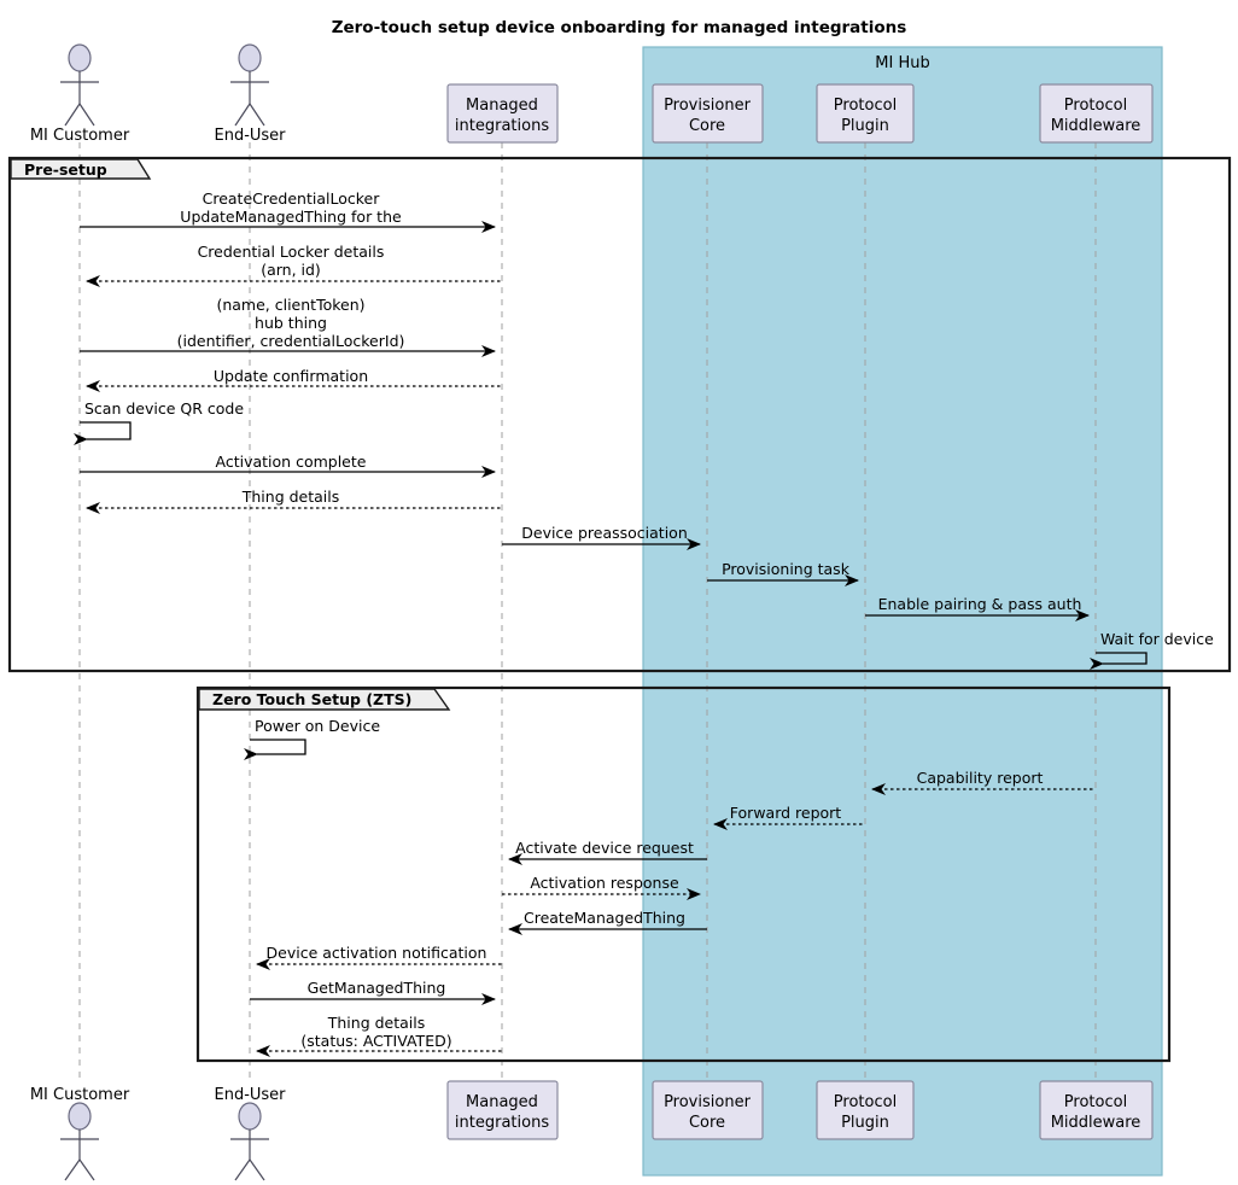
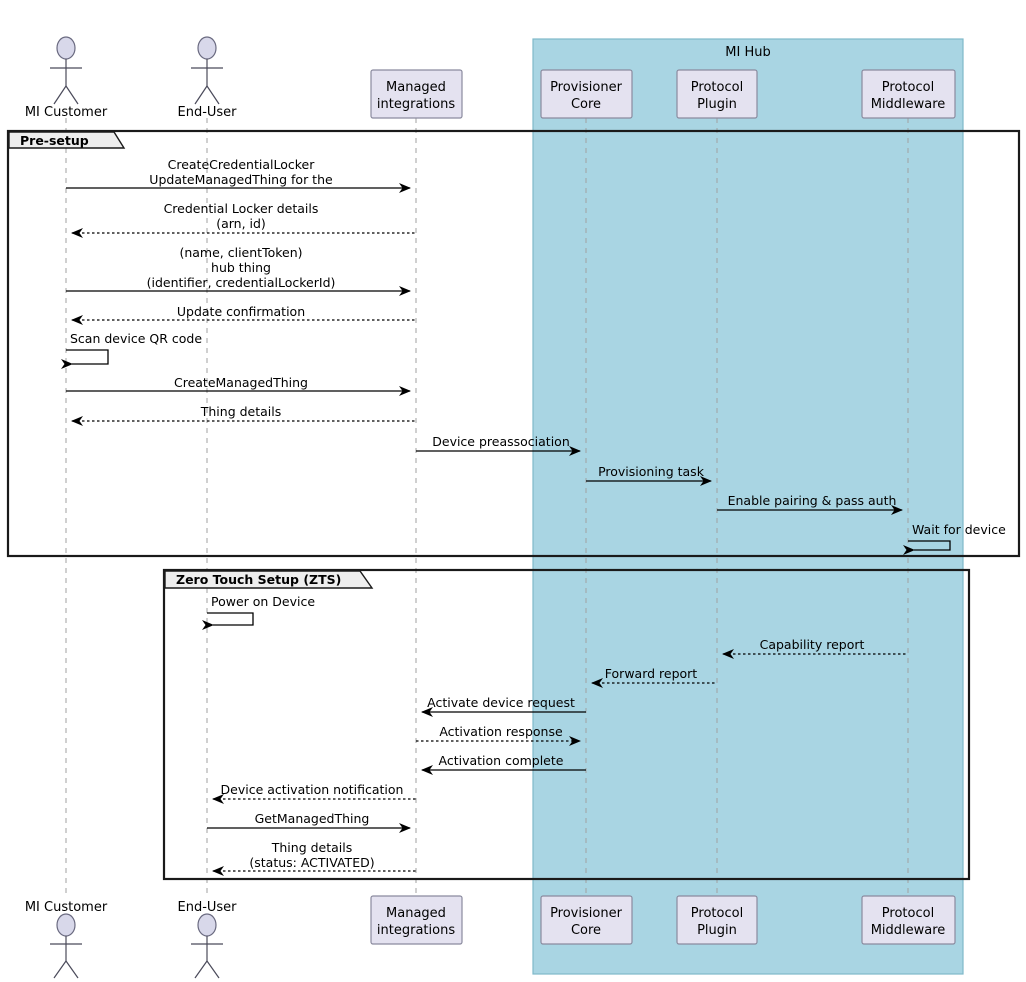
- Zero-touch setup device onboarding for managed integrations
  MI Hub
  MI Customer
  End-User
  Managed
  integrations
  Provisioner
  Core
  Protocol
  Plugin
  Protocol
  Middleware
  Pre-setup
  CreateCredentialLocker
  UpdateManagedThing for the
  Credential Locker details
  (arn, id)
  (name, clientToken)
  hub thing
  (identifier, credentialLockerId)
  Update confirmation
  Scan device QR code
- Activation complete
+ CreateManagedThing
  Thing details
  Device preassociation
  Provisioning task
  Enable pairing & pass auth
  Wait for device
  Zero Touch Setup (ZTS)
  Power on Device
  Capability report
  Forward report
  Activate device request
  Activation response
- CreateManagedThing
+ Activation complete
  Device activation notification
  GetManagedThing
  Thing details
  (status: ACTIVATED)
  MI Customer
  End-User
  Managed
  integrations
  Provisioner
  Core
  Protocol
  Plugin
  Protocol
  Middleware
